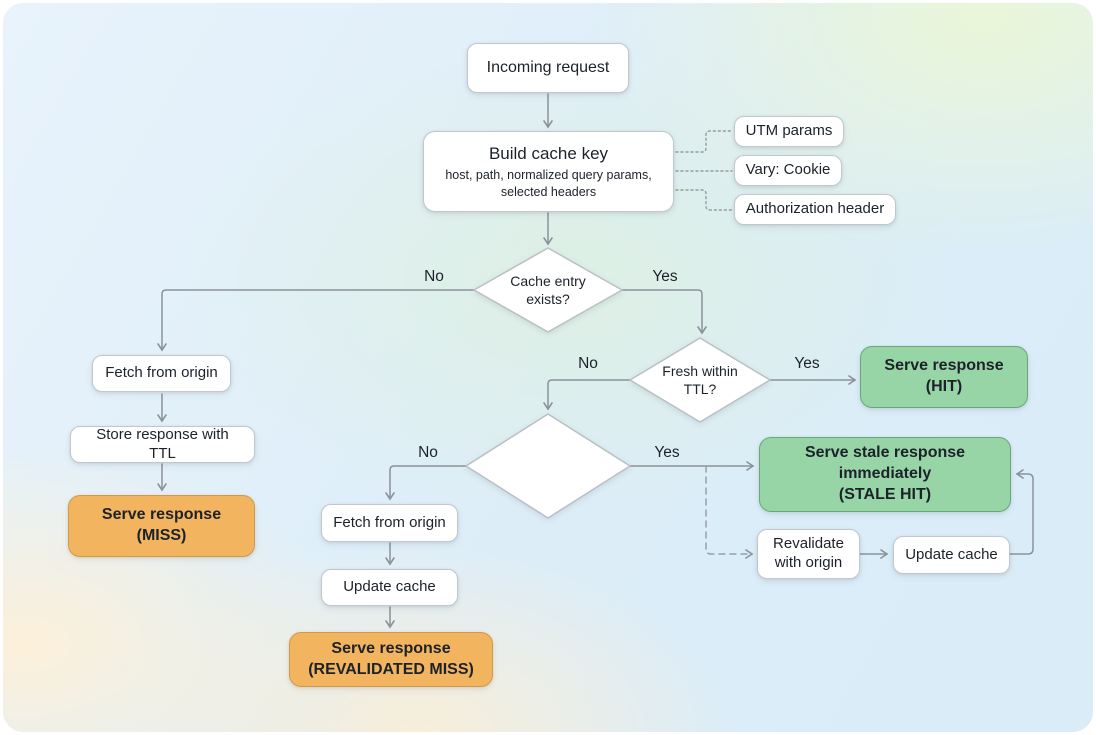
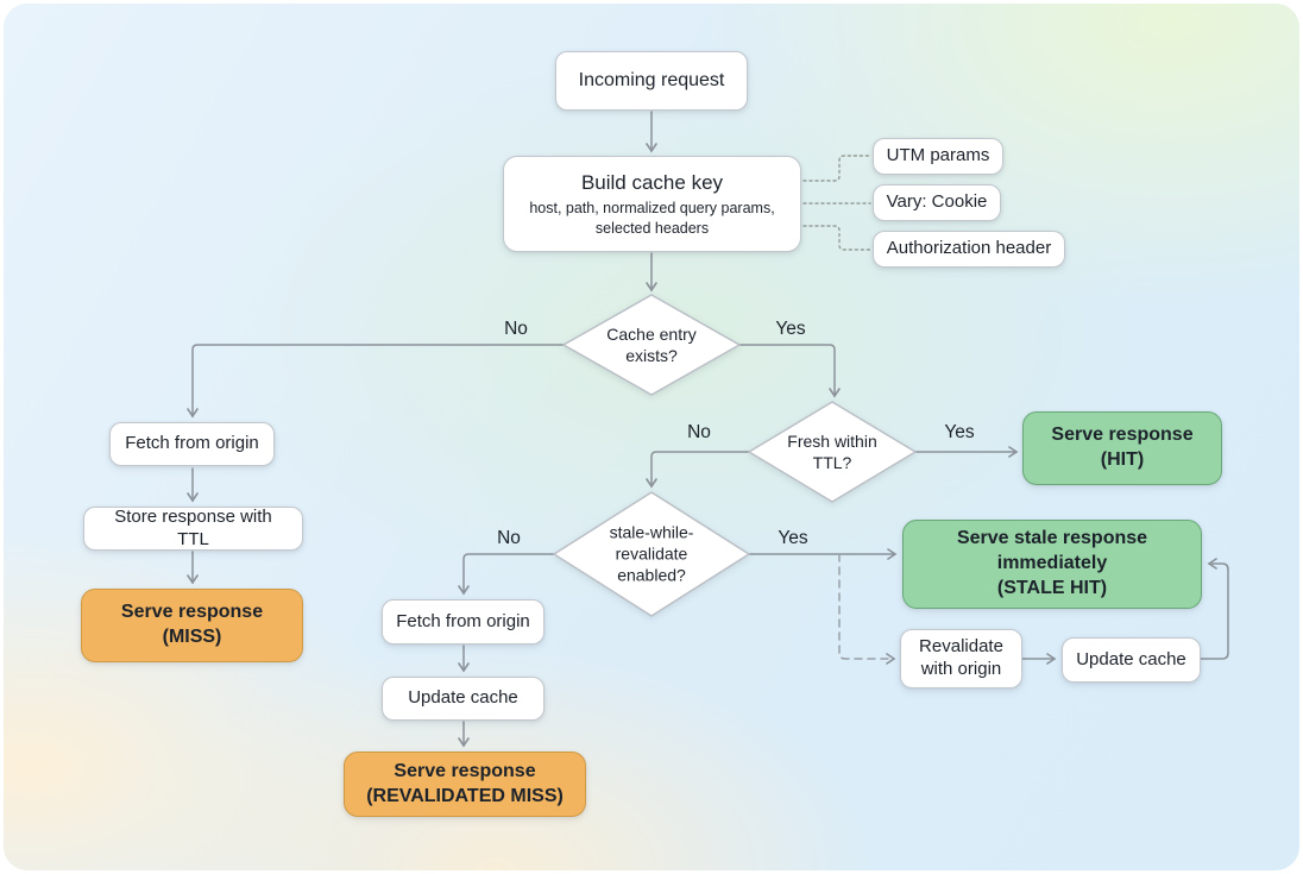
  Incoming request
  Build cache key
  host, path, normalized query params,
  selected headers
  UTM params
  Vary: Cookie
  Authorization header
  Fetch from origin
  Store response with TTL
  Serve response
  (MISS)
  Serve response
  (HIT)
  Fetch from origin
  Update cache
  Serve response
  (REVALIDATED MISS)
  Serve stale response
  immediately
  (STALE HIT)
  Revalidate
  with origin
  Update cache
  Cache entry
  exists?
  Fresh within
  TTL?
+ stale-while-
+ revalidate
+ enabled?
  No
  Yes
  No
  Yes
  No
  Yes
